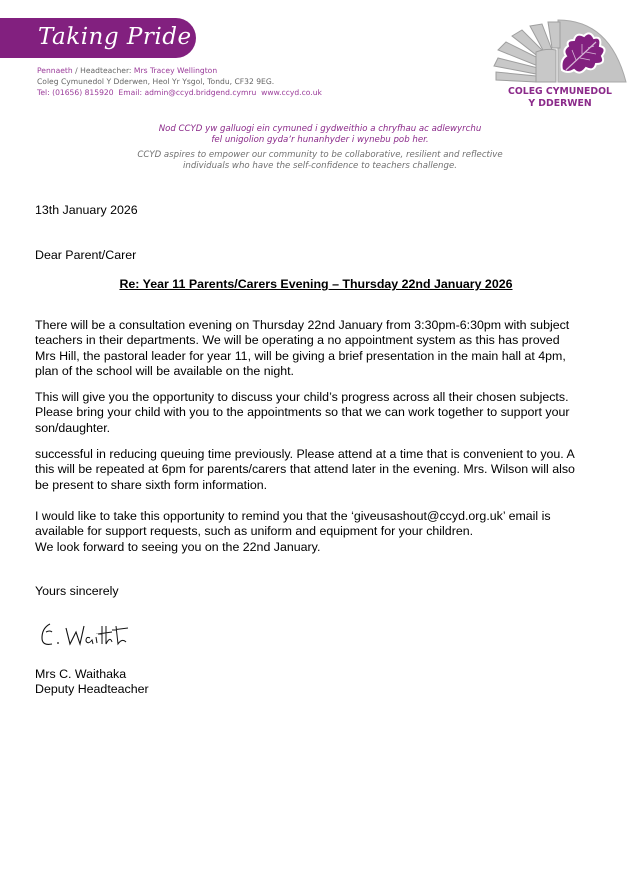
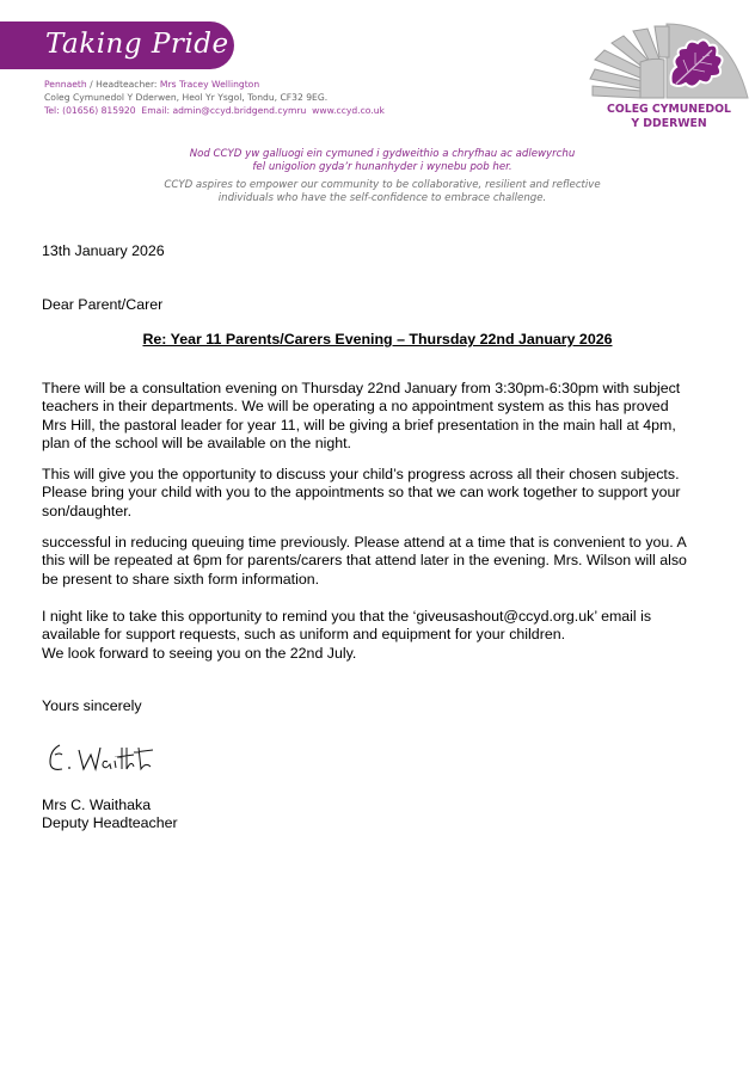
  Taking Pride
  Pennaeth / Headteacher: Mrs Tracey Wellington
  Coleg Cymunedol Y Dderwen, Heol Yr Ysgol, Tondu, CF32 9EG.
  Tel: (01656) 815920 Email: admin@ccyd.bridgend.cymru www.ccyd.co.uk
  COLEG CYMUNEDOL
  Y DDERWEN
  Nod CCYD yw galluogi ein cymuned i gydweithio a chryfhau ac adlewyrchu
  fel unigolion gyda’r hunanhyder i wynebu pob her.
  CCYD aspires to empower our community to be collaborative, resilient and reflective
- individuals who have the self-confidence to teachers challenge.
+ individuals who have the self-confidence to embrace challenge.
  13th January 2026
  Dear Parent/Carer
  Re: Year 11 Parents/Carers Evening – Thursday 22nd January 2026
  There will be a consultation evening on Thursday 22nd January from 3:30pm-6:30pm with subject
  teachers in their departments. We will be operating a no appointment system as this has proved
  Mrs Hill, the pastoral leader for year 11, will be giving a brief presentation in the main hall at 4pm,
  plan of the school will be available on the night.
  This will give you the opportunity to discuss your child’s progress across all their chosen subjects.
  Please bring your child with you to the appointments so that we can work together to support your
  son/daughter.
  successful in reducing queuing time previously. Please attend at a time that is convenient to you. A
  this will be repeated at 6pm for parents/carers that attend later in the evening. Mrs. Wilson will also
  be present to share sixth form information.
- I would like to take this opportunity to remind you that the ‘giveusashout@ccyd.org.uk’ email is
+ I night like to take this opportunity to remind you that the ‘giveusashout@ccyd.org.uk’ email is
  available for support requests, such as uniform and equipment for your children.
- We look forward to seeing you on the 22nd January.
+ We look forward to seeing you on the 22nd July.
  Yours sincerely
  Mrs C. Waithaka
  Deputy Headteacher
